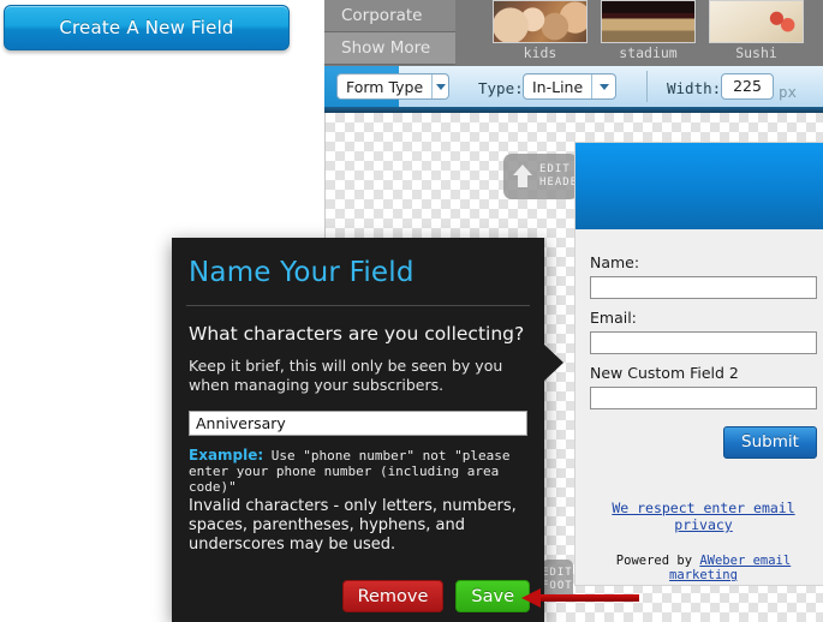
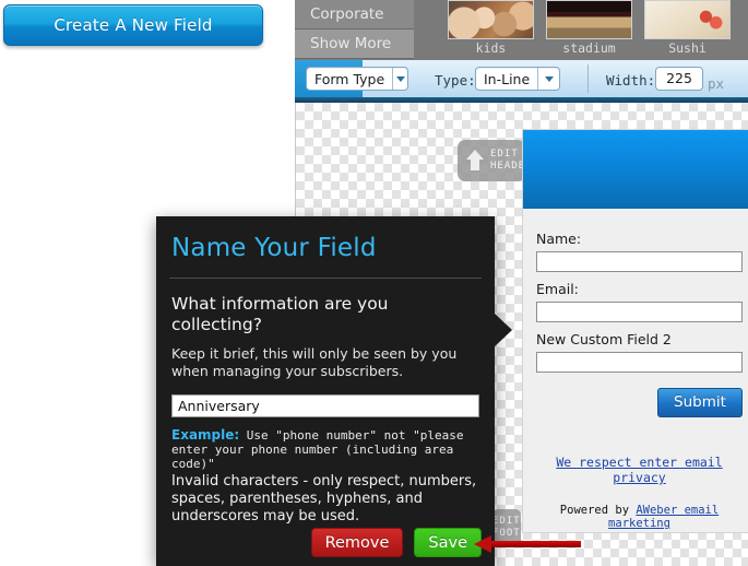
  Create A New Field
  Corporate
  Show More
  kids
  stadium
  Sushi
  Form Type
  Type:
  In-Line
  Width:
  225
  px
  EDIT
  EDIT
  Name:
  Email:
  New Custom Field 2
  Submit
  We respect enter email privacy
  Powered by AWeber email marketing
  Name Your Field
- What characters are you collecting?
+ What information are you collecting?
  Keep it brief, this will only be seen by you when managing your subscribers.
  Anniversary
  Example: Use "phone number" not "please enter your phone number (including area code)"
- Invalid characters - only letters, numbers, spaces, parentheses, hyphens, and underscores may be used.
+ Invalid characters - only respect, numbers, spaces, parentheses, hyphens, and underscores may be used.
  Remove
  Save
